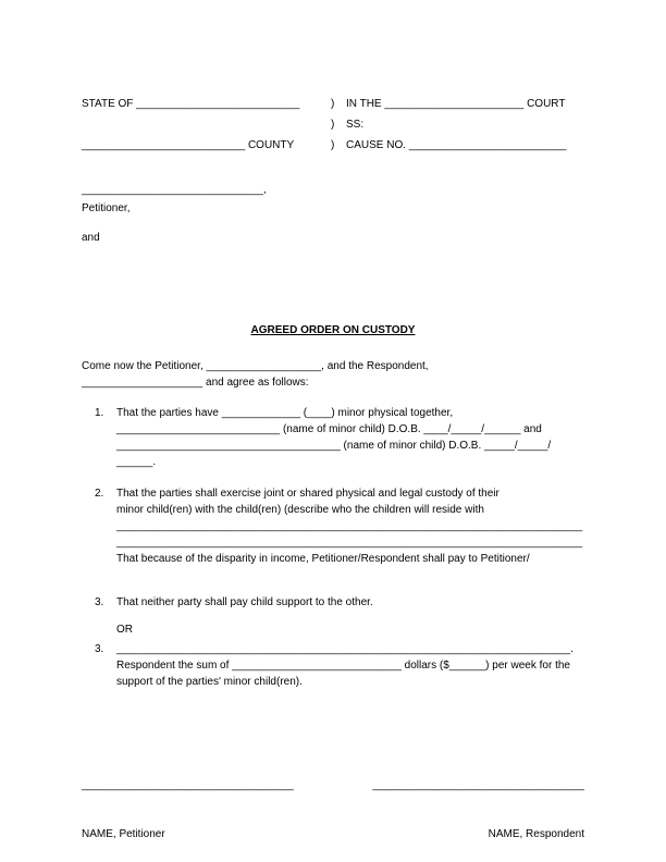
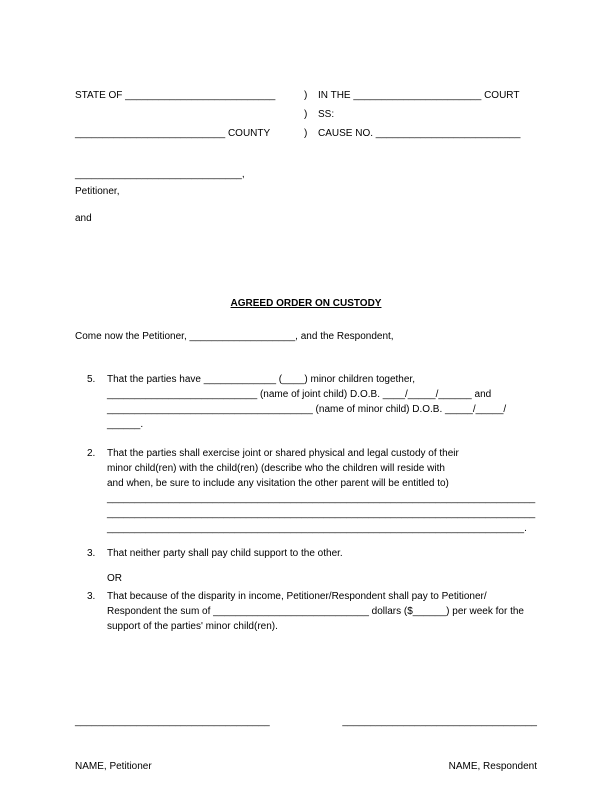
  STATE OF ___________________________
  )
  IN THE _______________________ COURT
  )
  SS:
  ___________________________ COUNTY
  )
  CAUSE NO. __________________________
  ______________________________,
  Petitioner,
  and
  AGREED ORDER ON CUSTODY
  Come now the Petitioner, ___________________, and the Respondent,
- ____________________ and agree as follows:
- 1.
+ 5.
- That the parties have _____________ (____) minor physical together,
+ That the parties have _____________ (____) minor children together,
- ___________________________ (name of minor child) D.O.B. ____/_____/______ and
+ ___________________________ (name of joint child) D.O.B. ____/_____/______ and
  _____________________________________ (name of minor child) D.O.B. _____/_____/
  ______.
  2.
  That the parties shall exercise joint or shared physical and legal custody of their
  minor child(ren) with the child(ren) (describe who the children will reside with
+ and when, be sure to include any visitation the other parent will be entitled to)
  _____________________________________________________________________________
  _____________________________________________________________________________
- That because of the disparity in income, Petitioner/Respondent shall pay to Petitioner/
+ ___________________________________________________________________________.
  3.
  That neither party shall pay child support to the other.
  OR
  3.
- ___________________________________________________________________________.
+ That because of the disparity in income, Petitioner/Respondent shall pay to Petitioner/
  Respondent the sum of ____________________________ dollars ($______) per week for the
  support of the parties' minor child(ren).
  ___________________________________
  NAME, Petitioner
  ___________________________________
  NAME, Respondent
